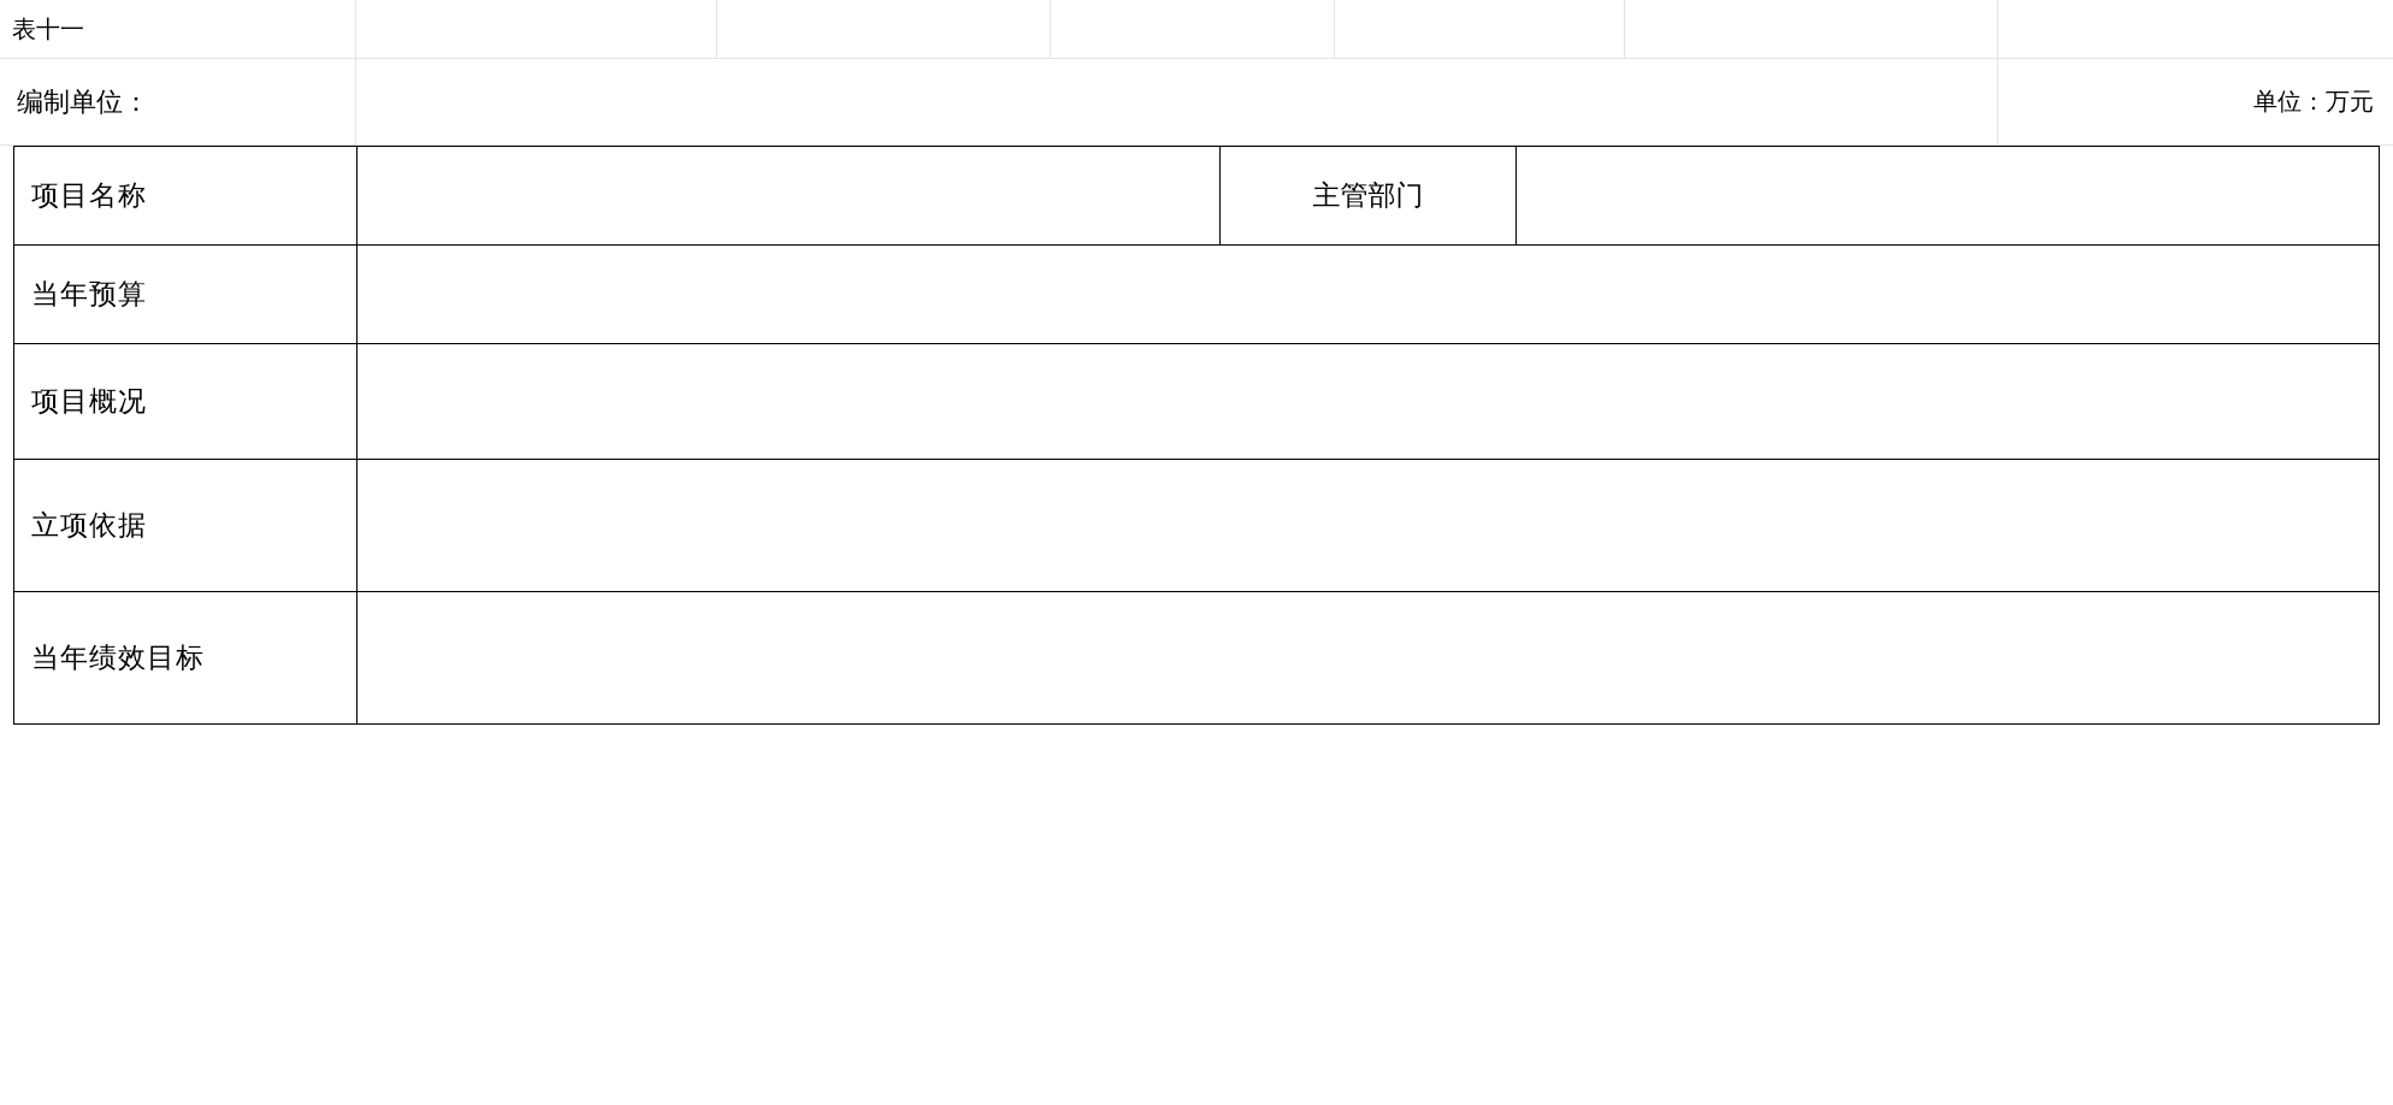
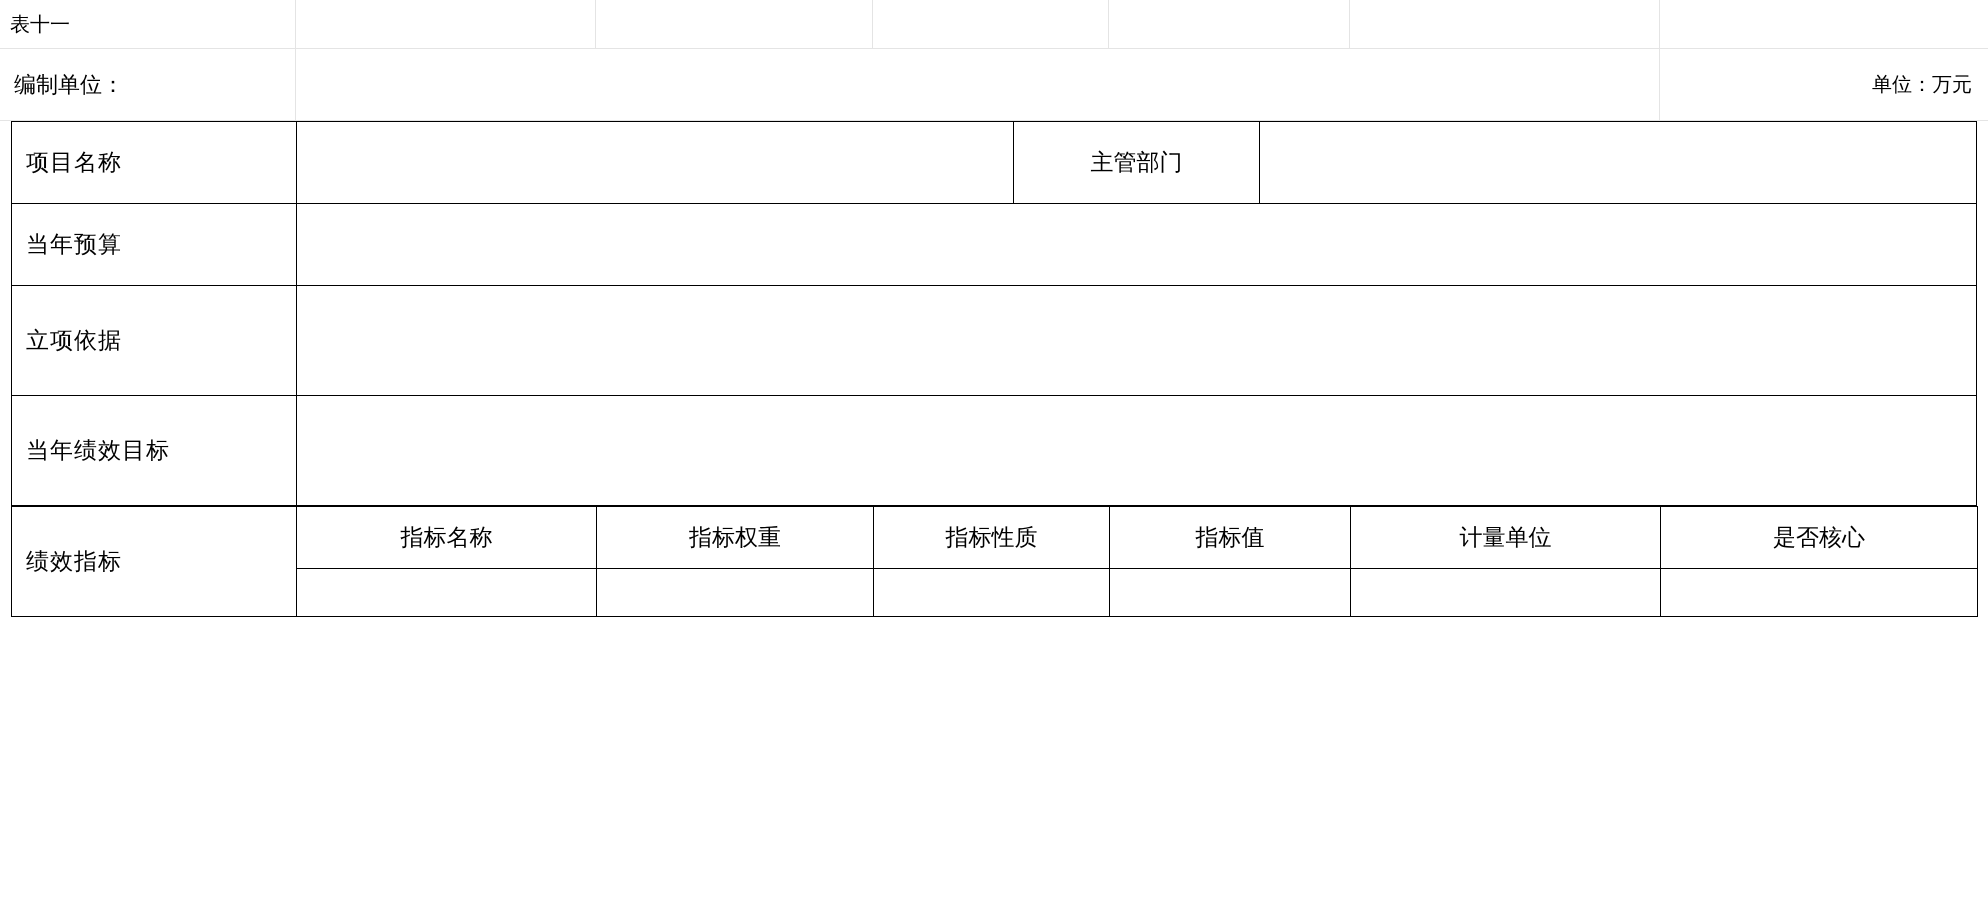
  表十一
  编制单位：
  单位：万元
  项目名称		主管部门
  当年预算
- 项目概况
  立项依据
  当年绩效目标
+ 绩效指标	指标名称	指标权重	指标性质	指标值	计量单位	是否核心
